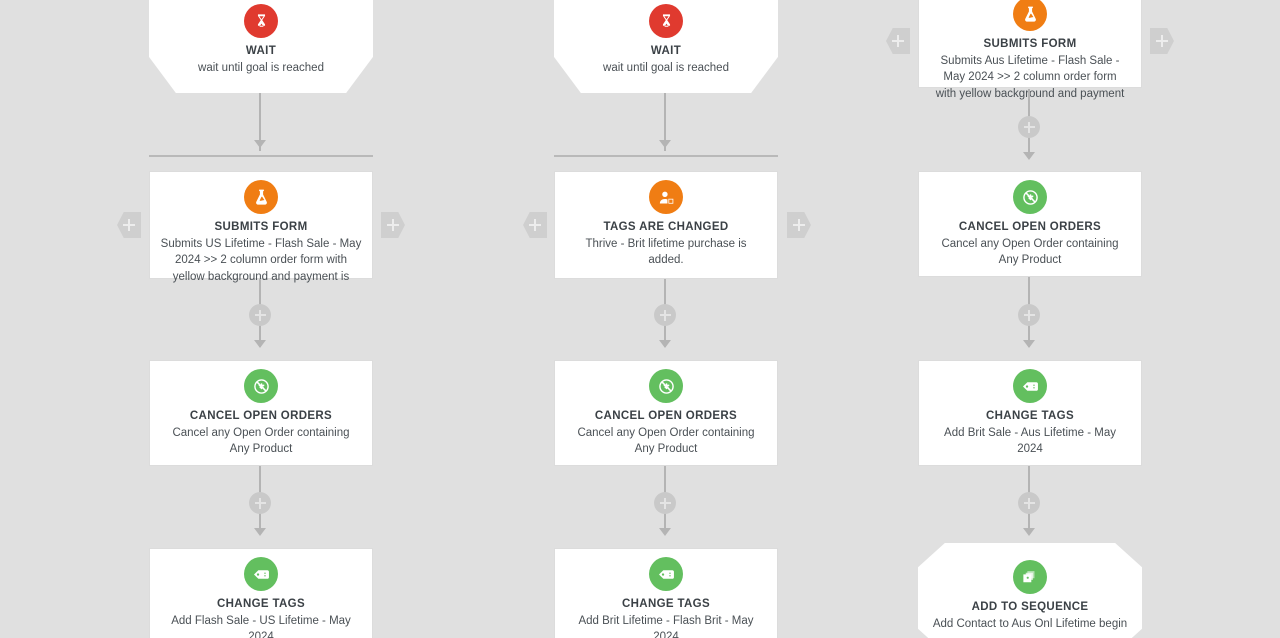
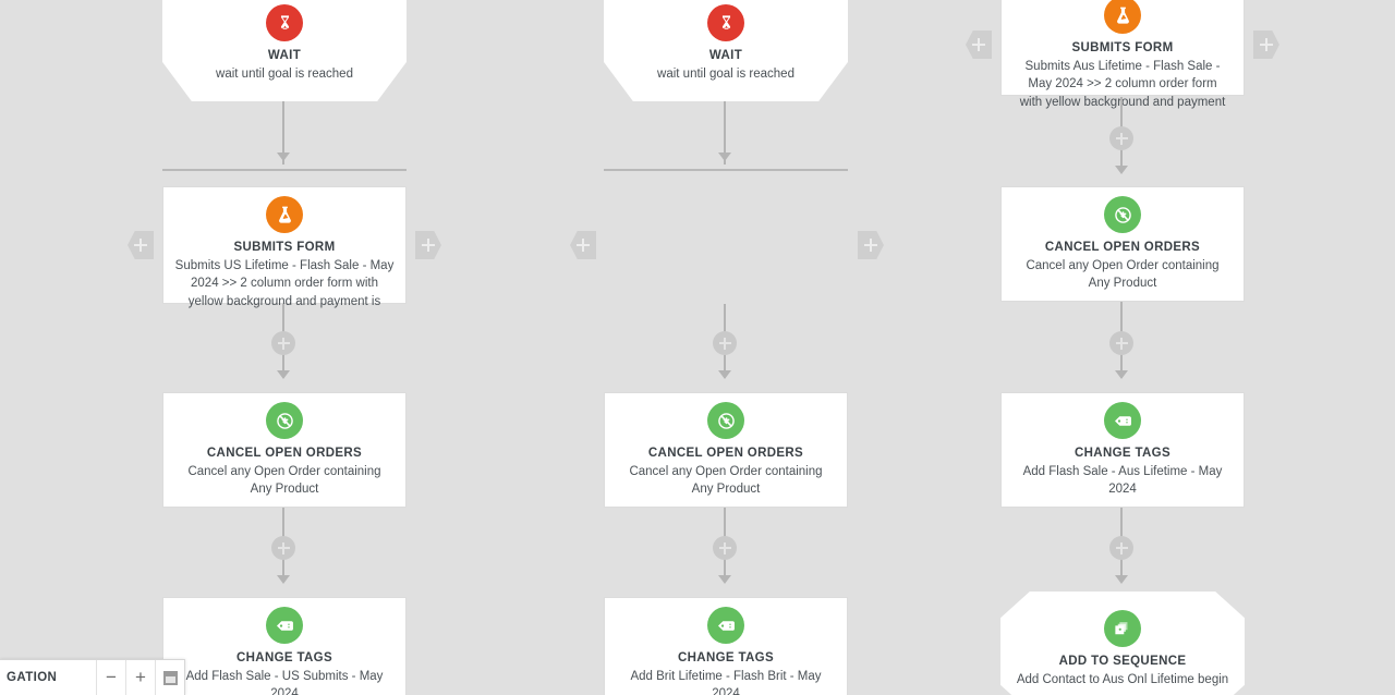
  WAIT
  wait until goal is reached
  SUBMITS FORM
  Submits US Lifetime - Flash Sale - May
  2024 >> 2 column order form with
  yellow background and payment is
  CANCEL OPEN ORDERS
  Cancel any Open Order containing
  Any Product
  CHANGE TAGS
- Add Flash Sale - US Lifetime - May
+ Add Flash Sale - US Submits - May
  2024
  WAIT
  wait until goal is reached
- TAGS ARE CHANGED
- Thrive - Brit lifetime purchase is
- added.
  CANCEL OPEN ORDERS
  Cancel any Open Order containing
  Any Product
  CHANGE TAGS
  Add Brit Lifetime - Flash Brit - May
  2024
  SUBMITS FORM
  Submits Aus Lifetime - Flash Sale -
  May 2024 >> 2 column order form
  with yellow backgound and payment
  CANCEL OPEN ORDERS
  Cancel any Open Order containing
  Any Product
  CHANGE TAGS
- Add Brit Sale - Aus Lifetime - May
+ Add Flash Sale - Aus Lifetime - May
  2024
  ADD TO SEQUENCE
  Add Contact to Aus Onl Lifetime begin
+ GATION
+ −
+ +
